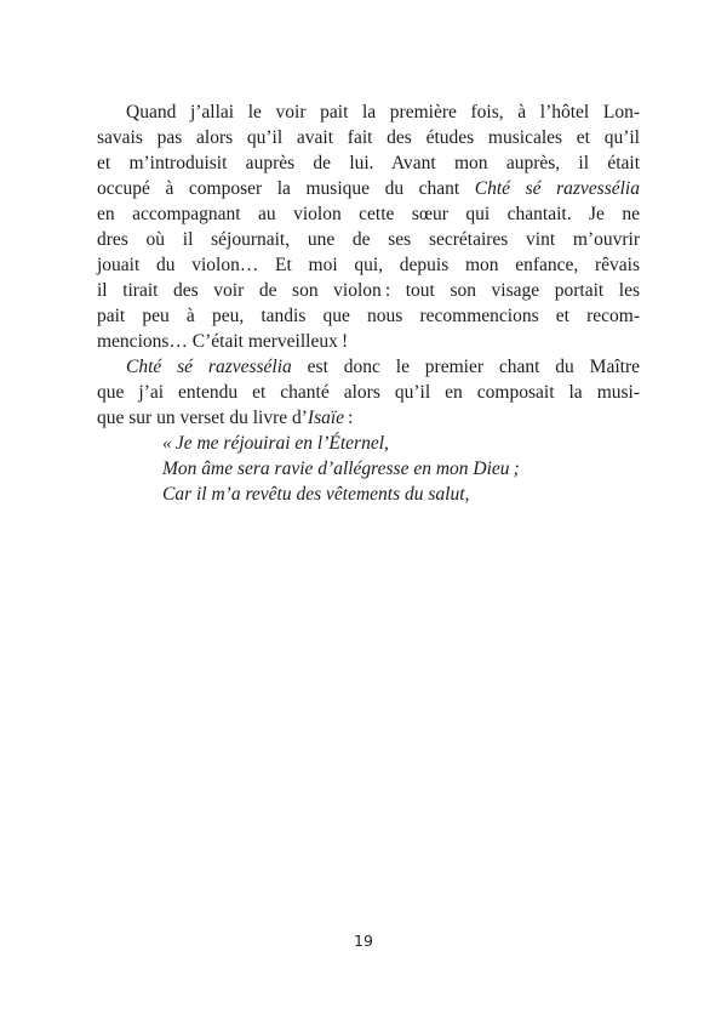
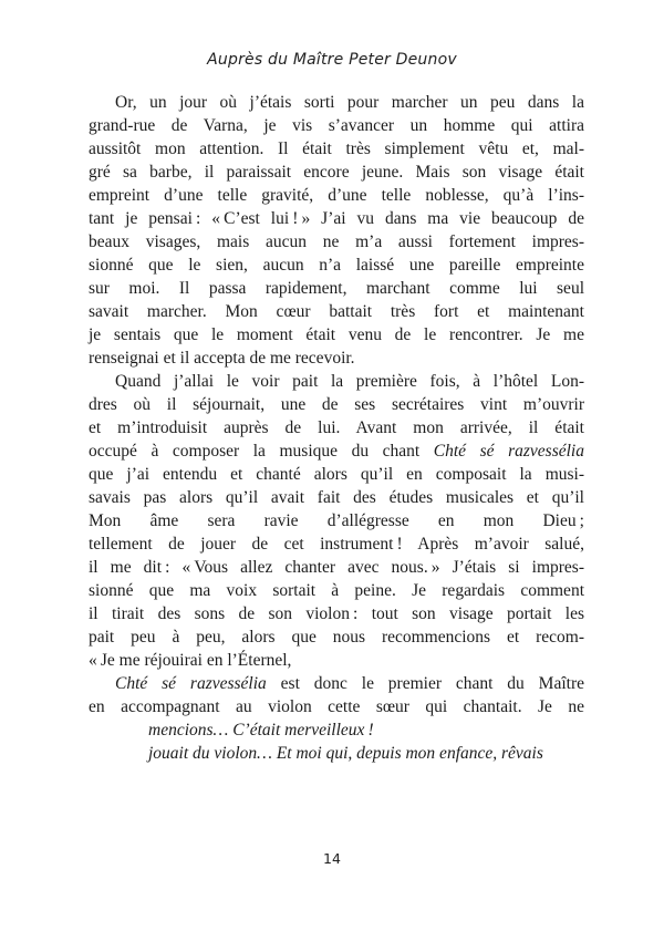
+ Auprès du Maître Peter Deunov
+ Or, un jour où j’étais sorti pour marcher un peu dans la
+ grand-rue de Varna, je vis s’avancer un homme qui attira
+ aussitôt mon attention. Il était très simplement vêtu et, mal-
+ gré sa barbe, il paraissait encore jeune. Mais son visage était
+ empreint d’une telle gravité, d’une telle noblesse, qu’à l’ins-
+ tant je pensai : « C’est lui ! » J’ai vu dans ma vie beaucoup de
+ beaux visages, mais aucun ne m’a aussi fortement impres-
+ sionné que le sien, aucun n’a laissé une pareille empreinte
+ sur moi. Il passa rapidement, marchant comme lui seul
+ savait marcher. Mon cœur battait très fort et maintenant
+ je sentais que le moment était venu de le rencontrer. Je me
+ renseignai et il accepta de me recevoir.
  Quand j’allai le voir pait la première fois, à l’hôtel Lon-
- savais pas alors qu’il avait fait des études musicales et qu’il
+ dres où il séjournait, une de ses secrétaires vint m’ouvrir
- et m’introduisit auprès de lui. Avant mon auprès, il était
+ et m’introduisit auprès de lui. Avant mon arrivée, il était
  occupé à composer la musique du chant Chté sé razvessélia
- en accompagnant au violon cette sœur qui chantait. Je ne
+ que j’ai entendu et chanté alors qu’il en composait la musi-
- dres où il séjournait, une de ses secrétaires vint m’ouvrir
+ savais pas alors qu’il avait fait des études musicales et qu’il
- jouait du violon… Et moi qui, depuis mon enfance, rêvais
+ Mon âme sera ravie d’allégresse en mon Dieu ;
+ tellement de jouer de cet instrument ! Après m’avoir salué,
+ il me dit : « Vous allez chanter avec nous. » J’étais si impres-
+ sionné que ma voix sortait à peine. Je regardais comment
- il tirait des voir de son violon : tout son visage portait les
+ il tirait des sons de son violon : tout son visage portait les
- pait peu à peu, tandis que nous recommencions et recom-
+ pait peu à peu, alors que nous recommencions et recom-
- mencions… C’était merveilleux !
+ « Je me réjouirai en l’Éternel,
  Chté sé razvessélia est donc le premier chant du Maître
- que j’ai entendu et chanté alors qu’il en composait la musi-
+ en accompagnant au violon cette sœur qui chantait. Je ne
- que sur un verset du livre d’Isaïe :
- « Je me réjouirai en l’Éternel,
+ mencions… C’était merveilleux !
- Mon âme sera ravie d’allégresse en mon Dieu ;
+ jouait du violon… Et moi qui, depuis mon enfance, rêvais
- Car il m’a revêtu des vêtements du salut,
- 19
+ 14
